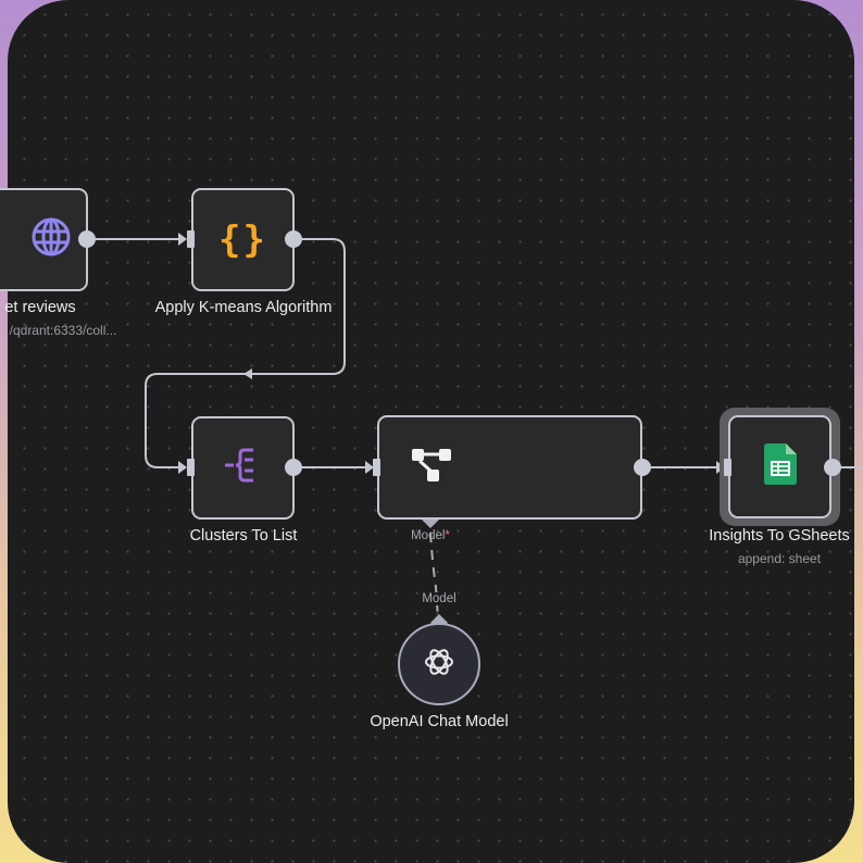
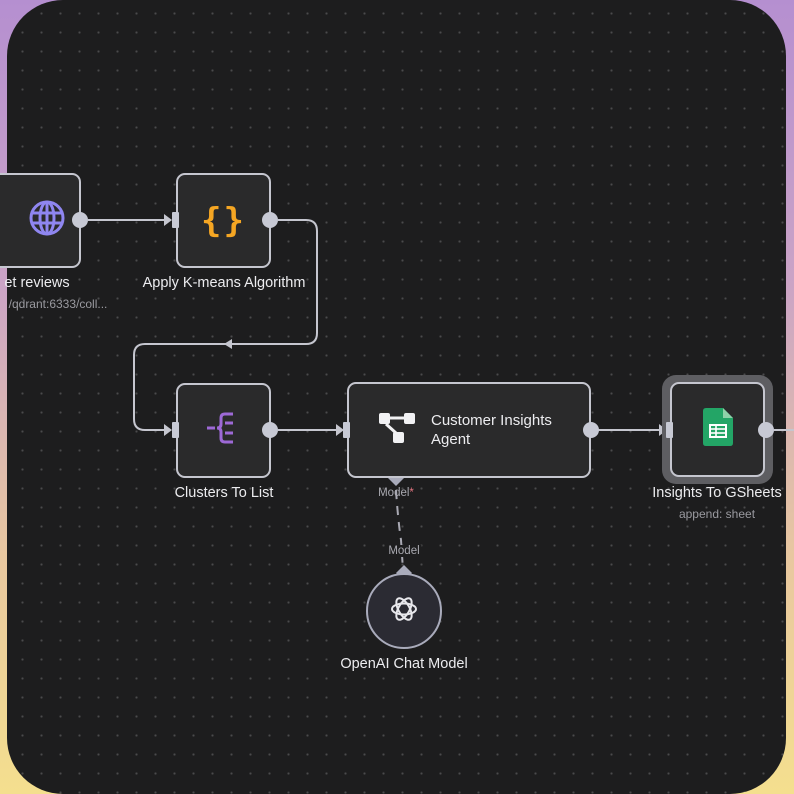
  et reviews
  /qdrant:6333/coll...
  {}
  Apply K-means Algorithm
  Clusters To List
+ Customer Insights
+ Agent
  Model*
  Insights To GSheets
  append: sheet
  Model
  OpenAI Chat Model
